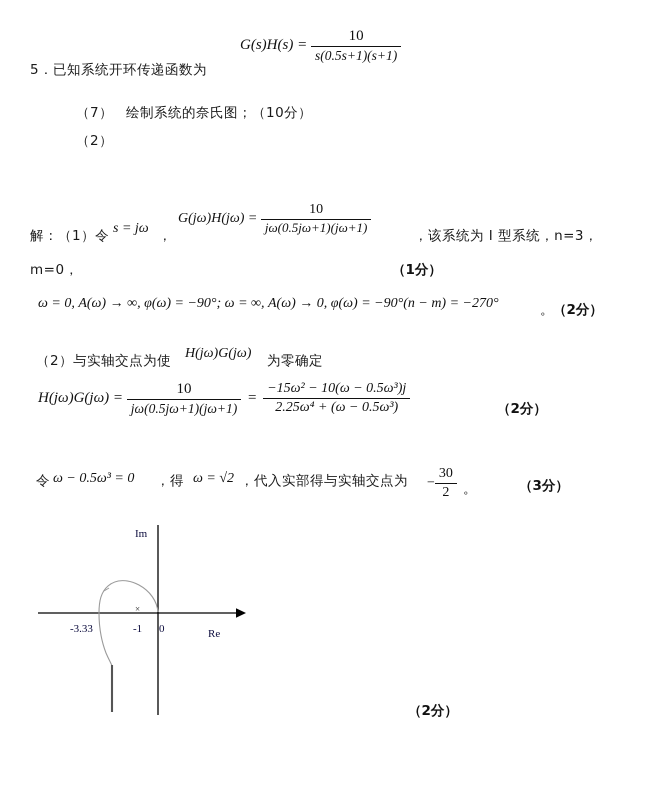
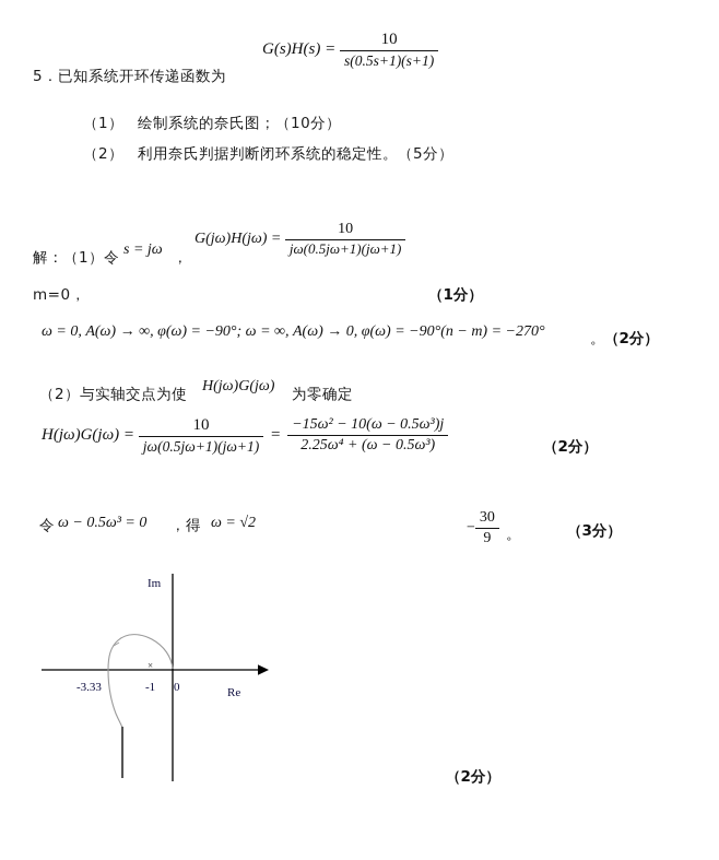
  G(s)H(s) =
  10
  s(0.5s+1)(s+1)
  5．
  已知系统开环传递函数为
- （7）
+ （1）
  绘制系统的奈氏图；（10分）
  （2）
+ 利用奈氏判据判断闭环系统的稳定性。（5分）
  解：（1）令
  s = jω
  ，
  G(jω)H(jω) =
  10
  jω(0.5jω+1)(jω+1)
- ，该系统为 I 型系统，n=3，
  m=0，
  （1分）
  ω = 0, A(ω) → ∞, φ(ω) = −90°; ω = ∞, A(ω) → 0, φ(ω) = −90°(n − m) = −270°
  。
  （2分）
  （2）与实轴交点为使
  H(jω)G(jω)
  为零确定
  H(jω)G(jω) =
  10
  jω(0.5jω+1)(jω+1)
  =
  −15ω² − 10(ω − 0.5ω³)j
  2.25ω⁴ + (ω − 0.5ω³)
  （2分）
  令
  ω − 0.5ω³ = 0
  ，得
  ω = √2
- ，代入实部得与实轴交点为
  −
  30
- 2
+ 9
  。
  （3分）
  Im
  Re
  ×
  -3.33
  -1
  0
  （2分）
